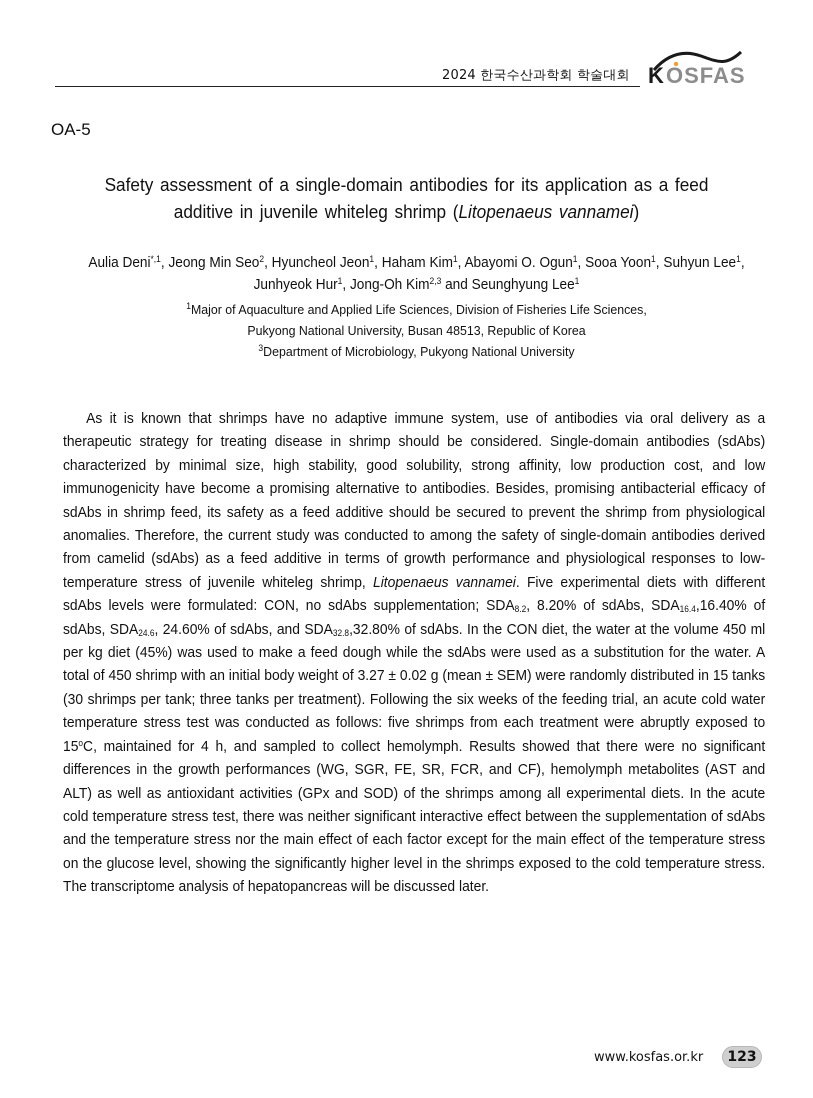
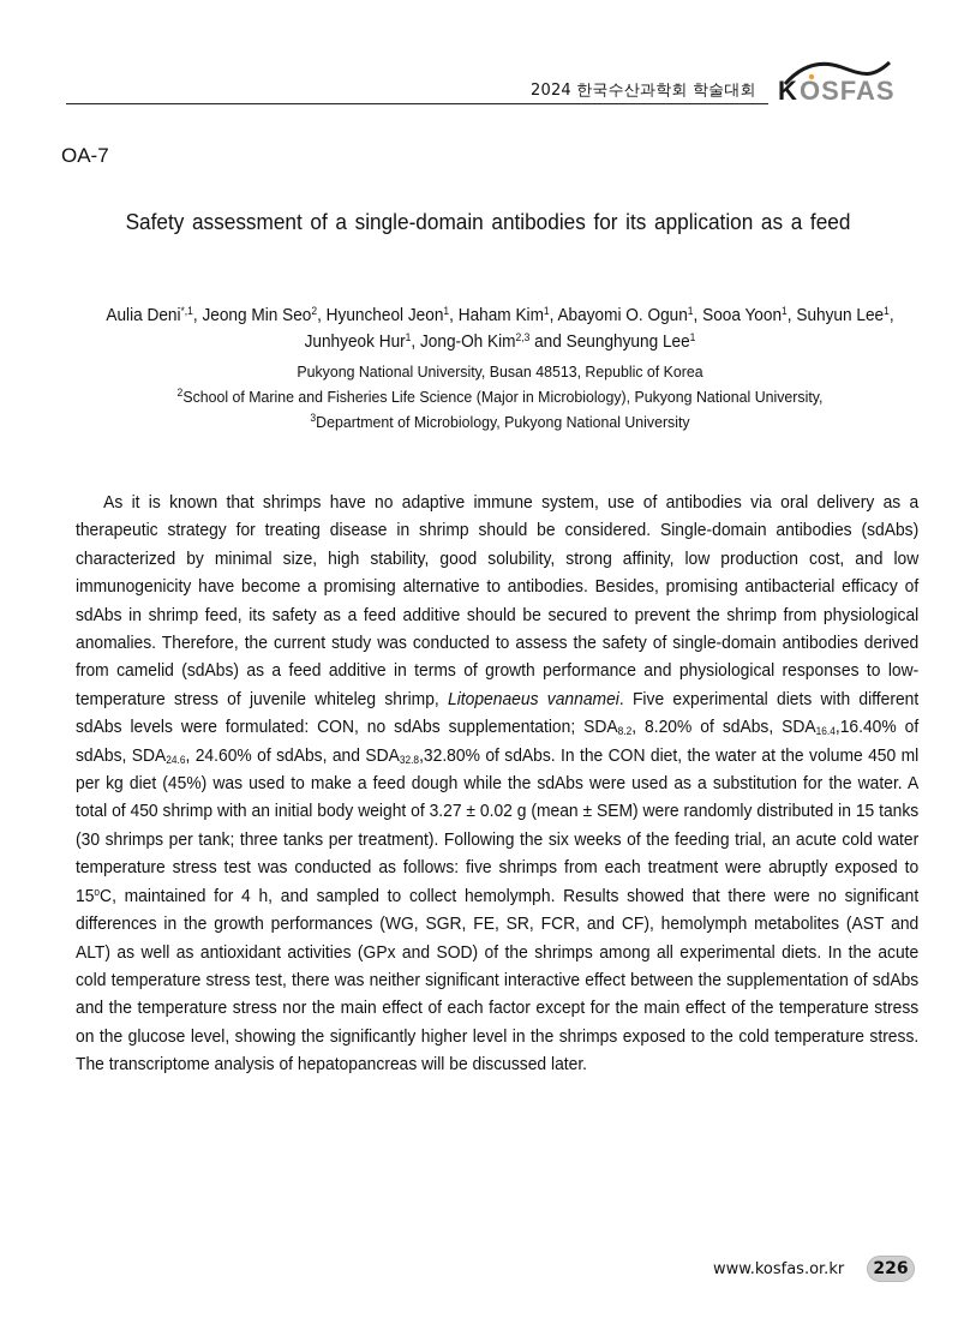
  2024 한국수산과학회 학술대회
  K
  OSFAS
- OA-5
+ OA-7
  Safety assessment of a single-domain antibodies for its application as a feed
- additive in juvenile whiteleg shrimp (Litopenaeus vannamei)
  Aulia Deni*,1, Jeong Min Seo2, Hyuncheol Jeon1, Haham Kim1, Abayomi O. Ogun1, Sooa Yoon1, Suhyun Lee1, Junhyeok Hur1, Jong-Oh Kim2,3 and Seunghyung Lee1
- 1Major of Aquaculture and Applied Life Sciences, Division of Fisheries Life Sciences,
  Pukyong National University, Busan 48513, Republic of Korea
+ 2School of Marine and Fisheries Life Science (Major in Microbiology), Pukyong National University,
  3Department of Microbiology, Pukyong National University
- As it is known that shrimps have no adaptive immune system, use of antibodies via oral delivery as a therapeutic strategy for treating disease in shrimp should be considered. Single-domain antibodies (sdAbs) characterized by minimal size, high stability, good solubility, strong affinity, low production cost, and low immunogenicity have become a promising alternative to antibodies. Besides, promising antibacterial efficacy of sdAbs in shrimp feed, its safety as a feed additive should be secured to prevent the shrimp from physiological anomalies. Therefore, the current study was conducted to among the safety of single-domain antibodies derived from camelid (sdAbs) as a feed additive in terms of growth performance and physiological responses to low-temperature stress of juvenile whiteleg shrimp, Litopenaeus vannamei. Five experimental diets with different sdAbs levels were formulated: CON, no sdAbs supplementation; SDA8.2, 8.20% of sdAbs, SDA16.4,16.40% of sdAbs, SDA24.6, 24.60% of sdAbs, and SDA32.8,32.80% of sdAbs. In the CON diet, the water at the volume 450 ml per kg diet (45%) was used to make a feed dough while the sdAbs were used as a substitution for the water. A total of 450 shrimp with an initial body weight of 3.27 ± 0.02 g (mean ± SEM) were randomly distributed in 15 tanks (30 shrimps per tank; three tanks per treatment). Following the six weeks of the feeding trial, an acute cold water temperature stress test was conducted as follows: five shrimps from each treatment were abruptly exposed to 15oC, maintained for 4 h, and sampled to collect hemolymph. Results showed that there were no significant differences in the growth performances (WG, SGR, FE, SR, FCR, and CF), hemolymph metabolites (AST and ALT) as well as antioxidant activities (GPx and SOD) of the shrimps among all experimental diets. In the acute cold temperature stress test, there was neither significant interactive effect between the supplementation of sdAbs and the temperature stress nor the main effect of each factor except for the main effect of the temperature stress on the glucose level, showing the significantly higher level in the shrimps exposed to the cold temperature stress. The transcriptome analysis of hepatopancreas will be discussed later.
+ As it is known that shrimps have no adaptive immune system, use of antibodies via oral delivery as a therapeutic strategy for treating disease in shrimp should be considered. Single-domain antibodies (sdAbs) characterized by minimal size, high stability, good solubility, strong affinity, low production cost, and low immunogenicity have become a promising alternative to antibodies. Besides, promising antibacterial efficacy of sdAbs in shrimp feed, its safety as a feed additive should be secured to prevent the shrimp from physiological anomalies. Therefore, the current study was conducted to assess the safety of single-domain antibodies derived from camelid (sdAbs) as a feed additive in terms of growth performance and physiological responses to low-temperature stress of juvenile whiteleg shrimp, Litopenaeus vannamei. Five experimental diets with different sdAbs levels were formulated: CON, no sdAbs supplementation; SDA8.2, 8.20% of sdAbs, SDA16.4,16.40% of sdAbs, SDA24.6, 24.60% of sdAbs, and SDA32.8,32.80% of sdAbs. In the CON diet, the water at the volume 450 ml per kg diet (45%) was used to make a feed dough while the sdAbs were used as a substitution for the water. A total of 450 shrimp with an initial body weight of 3.27 ± 0.02 g (mean ± SEM) were randomly distributed in 15 tanks (30 shrimps per tank; three tanks per treatment). Following the six weeks of the feeding trial, an acute cold water temperature stress test was conducted as follows: five shrimps from each treatment were abruptly exposed to 15oC, maintained for 4 h, and sampled to collect hemolymph. Results showed that there were no significant differences in the growth performances (WG, SGR, FE, SR, FCR, and CF), hemolymph metabolites (AST and ALT) as well as antioxidant activities (GPx and SOD) of the shrimps among all experimental diets. In the acute cold temperature stress test, there was neither significant interactive effect between the supplementation of sdAbs and the temperature stress nor the main effect of each factor except for the main effect of the temperature stress on the glucose level, showing the significantly higher level in the shrimps exposed to the cold temperature stress. The transcriptome analysis of hepatopancreas will be discussed later.
  www.kosfas.or.kr
- 123
+ 226
